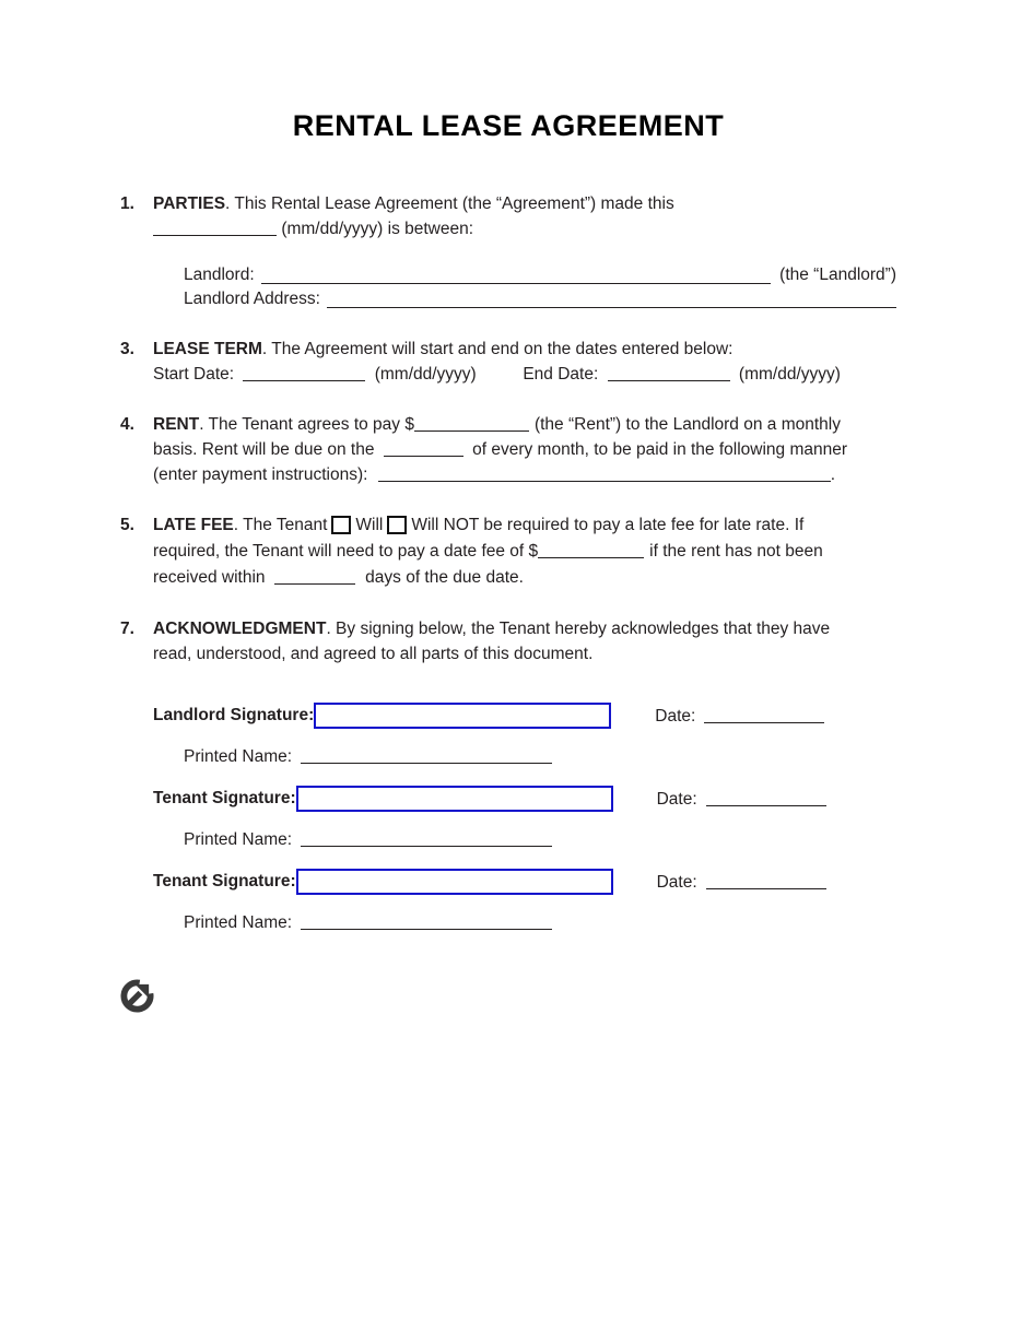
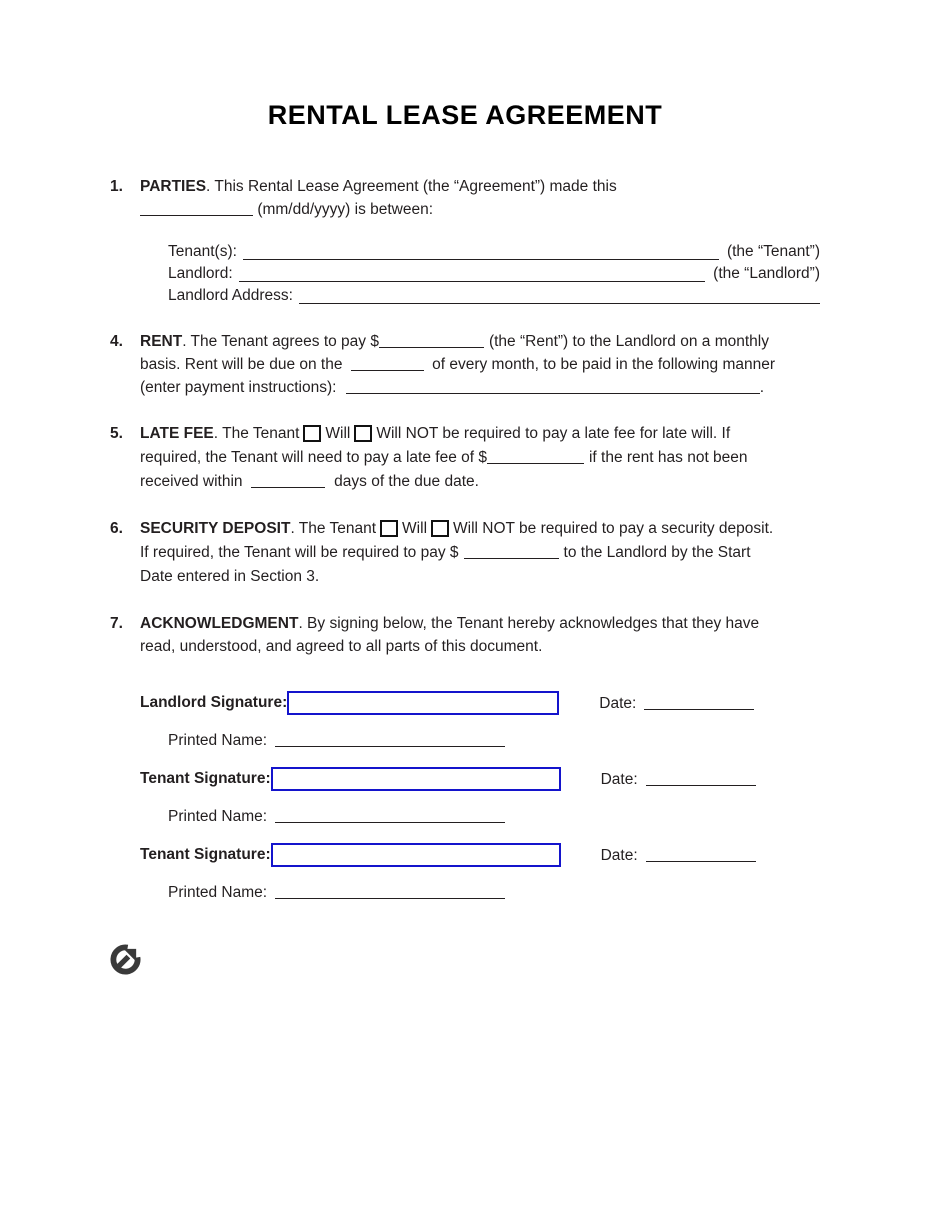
  RENTAL LEASE AGREEMENT
  1.
  PARTIES. This Rental Lease Agreement (the “Agreement”) made this
  (mm/dd/yyyy) is between:
+ Tenant(s):
+ (the “Tenant”)
  Landlord:
  (the “Landlord”)
  Landlord Address:
- 3.
- LEASE TERM. The Agreement will start and end on the dates entered below:
- Start Date: (mm/dd/yyyy) End Date: (mm/dd/yyyy)
  4.
  RENT. The Tenant agrees to pay $ (the “Rent”) to the Landlord on a monthly
  basis. Rent will be due on the of every month, to be paid in the following manner
  (enter payment instructions): .
  5.
- LATE FEE. The Tenant Will Will NOT be required to pay a late fee for late rate. If
+ LATE FEE. The Tenant Will Will NOT be required to pay a late fee for late will. If
- required, the Tenant will need to pay a date fee of $ if the rent has not been
+ required, the Tenant will need to pay a late fee of $ if the rent has not been
  received within days of the due date.
+ 6.
+ SECURITY DEPOSIT. The Tenant Will Will NOT be required to pay a security deposit.
+ If required, the Tenant will be required to pay $ to the Landlord by the Start
+ Date entered in Section 3.
  7.
  ACKNOWLEDGMENT. By signing below, the Tenant hereby acknowledges that they have
  read, understood, and agreed to all parts of this document.
  Landlord Signature:
  Date:
  Printed Name:
  Tenant Signature:
  Date:
  Printed Name:
  Tenant Signature:
  Date:
  Printed Name:
